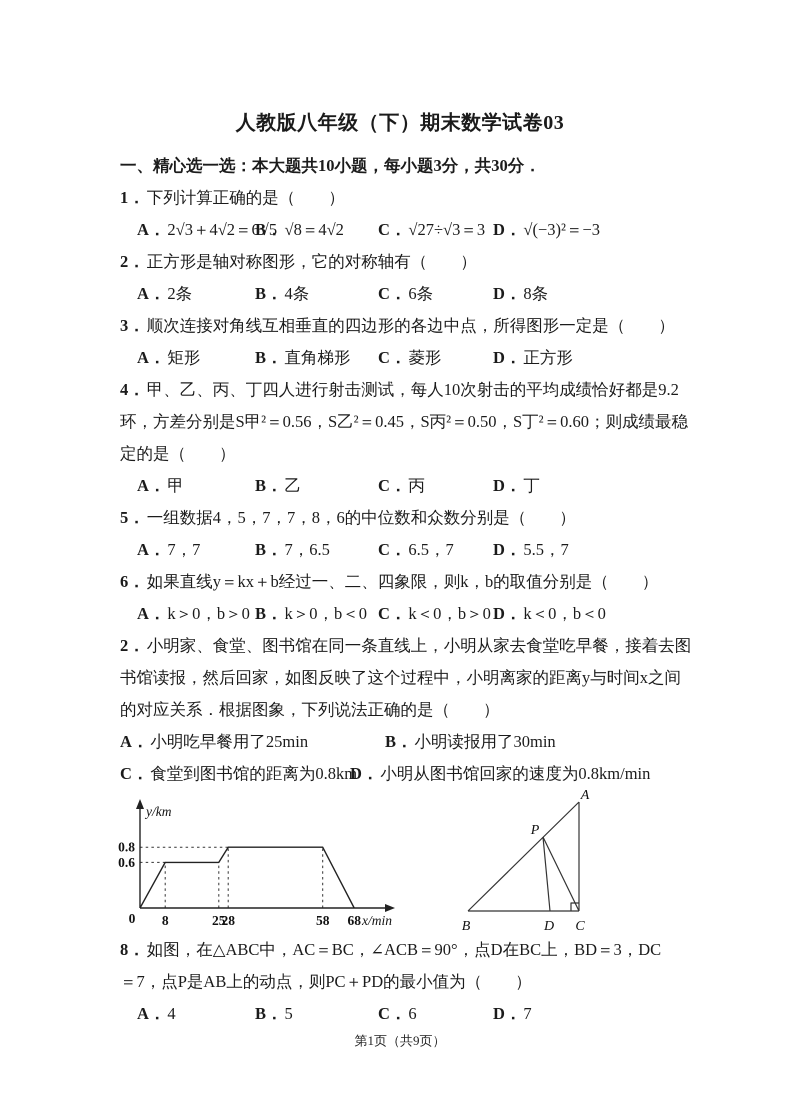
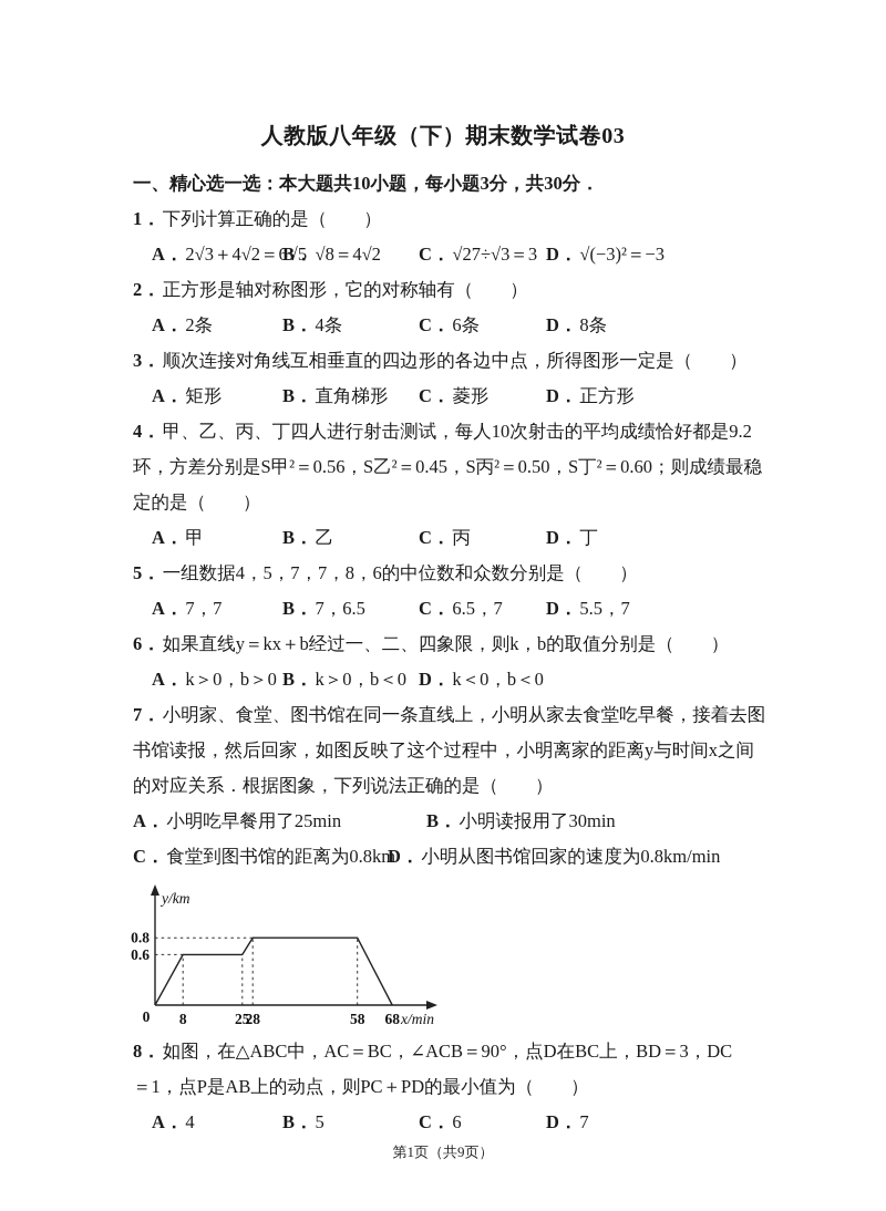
  人教版八年级（下）期末数学试卷03
  一、精心选一选：本大题共10小题，每小题3分，共30分．
  1．下列计算正确的是（ ）
  A．2√3＋4√2＝6√5
  B．√8＝4√2
  C．√27÷√3＝3
  D．√(−3)²＝−3
  2．正方形是轴对称图形，它的对称轴有（ ）
  A．2条
  B．4条
  C．6条
  D．8条
  3．顺次连接对角线互相垂直的四边形的各边中点，所得图形一定是（ ）
  A．矩形
  B．直角梯形
  C．菱形
  D．正方形
  4．甲、乙、丙、丁四人进行射击测试，每人10次射击的平均成绩恰好都是9.2
  环，方差分别是S甲²＝0.56，S乙²＝0.45，S丙²＝0.50，S丁²＝0.60；则成绩最稳
  定的是（ ）
  A．甲
  B．乙
  C．丙
  D．丁
  5．一组数据4，5，7，7，8，6的中位数和众数分别是（ ）
  A．7，7
  B．7，6.5
  C．6.5，7
  D．5.5，7
  6．如果直线y＝kx＋b经过一、二、四象限，则k，b的取值分别是（ ）
  A．k＞0，b＞0
  B．k＞0，b＜0
- C．k＜0，b＞0
  D．k＜0，b＜0
- 2．小明家、食堂、图书馆在同一条直线上，小明从家去食堂吃早餐，接着去图
+ 7．小明家、食堂、图书馆在同一条直线上，小明从家去食堂吃早餐，接着去图
  书馆读报，然后回家，如图反映了这个过程中，小明离家的距离y与时间x之间
  的对应关系．根据图象，下列说法正确的是（ ）
  A．小明吃早餐用了25min
  B．小明读报用了30min
  C．食堂到图书馆的距离为0.8km
  D．小明从图书馆回家的速度为0.8km/min
  8
  25
  28
  58
  68
  0.6
  0.8
  0
  y/km
  x/min
- A
- P
- B
- D
- C
  8．如图，在△ABC中，AC＝BC，∠ACB＝90°，点D在BC上，BD＝3，DC
- ＝7，点P是AB上的动点，则PC＋PD的最小值为（ ）
+ ＝1，点P是AB上的动点，则PC＋PD的最小值为（ ）
  A．4
  B．5
  C．6
  D．7
  第1页（共9页）
